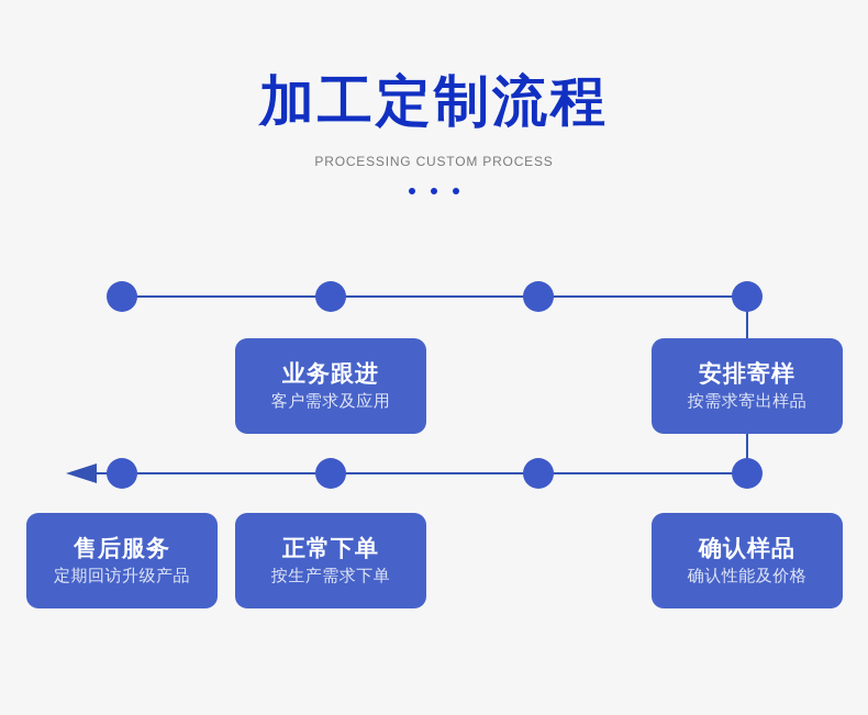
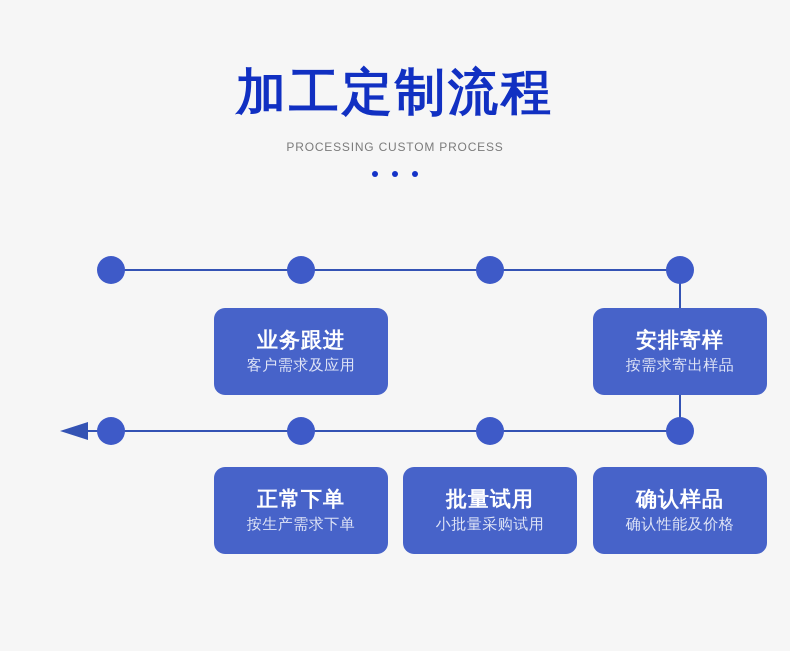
  加工定制流程
  PROCESSING CUSTOM PROCESS
  业务跟进
  客户需求及应用
  安排寄样
  按需求寄出样品
- 售后服务
- 定期回访升级产品
  正常下单
  按生产需求下单
+ 批量试用
+ 小批量采购试用
  确认样品
  确认性能及价格
